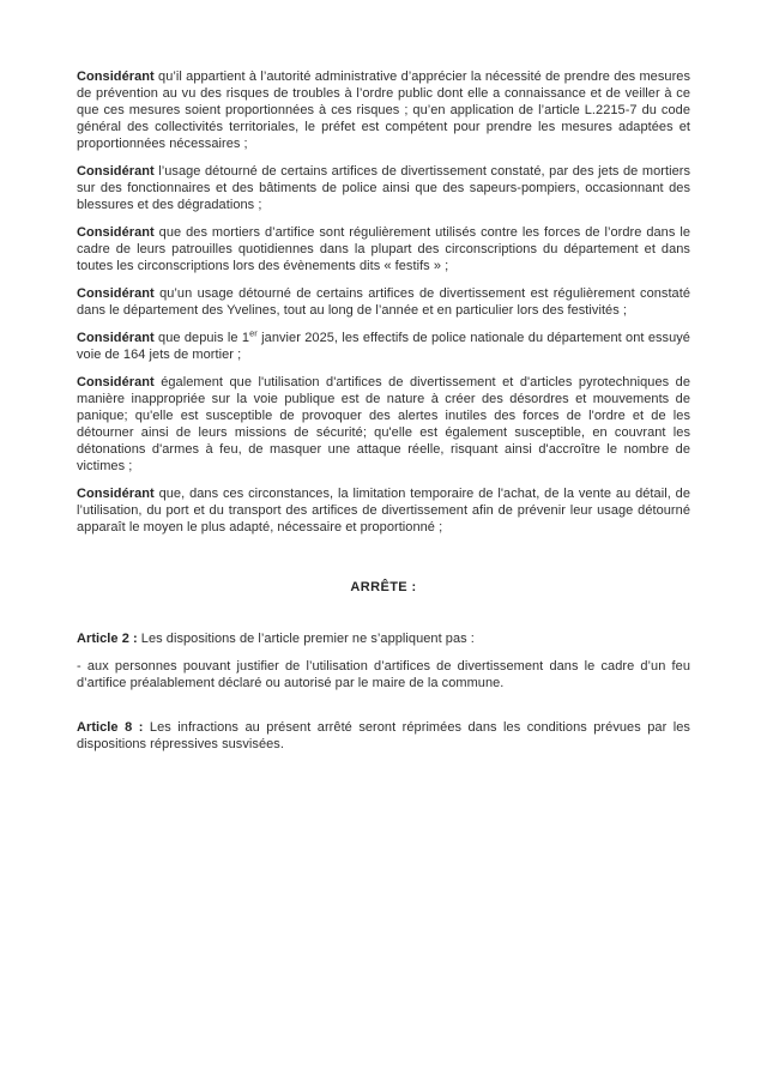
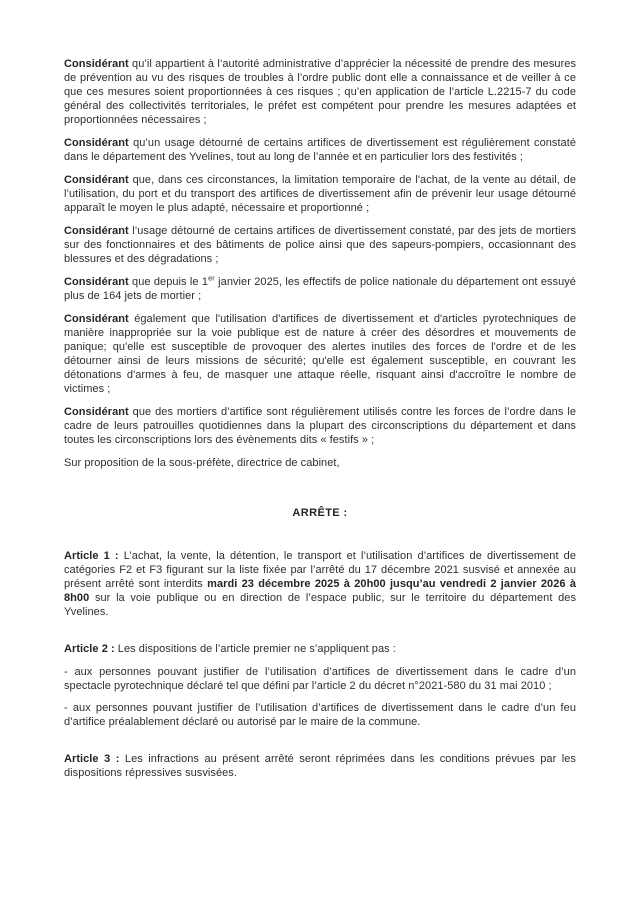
  Considérant qu’il appartient à l’autorité administrative d’apprécier la nécessité de prendre des mesures de prévention au vu des risques de troubles à l’ordre public dont elle a connaissance et de veiller à ce que ces mesures soient proportionnées à ces risques ; qu’en application de l’article L.2215-7 du code général des collectivités territoriales, le préfet est compétent pour prendre les mesures adaptées et proportionnées nécessaires ;
- Considérant l’usage détourné de certains artifices de divertissement constaté, par des jets de mortiers sur des fonctionnaires et des bâtiments de police ainsi que des sapeurs-pompiers, occasionnant des blessures et des dégradations ;
+ Considérant qu’un usage détourné de certains artifices de divertissement est régulièrement constaté dans le département des Yvelines, tout au long de l’année et en particulier lors des festivités ;
- Considérant que des mortiers d’artifice sont régulièrement utilisés contre les forces de l’ordre dans le cadre de leurs patrouilles quotidiennes dans la plupart des circonscriptions du département et dans toutes les circonscriptions lors des évènements dits « festifs » ;
+ Considérant que, dans ces circonstances, la limitation temporaire de l'achat, de la vente au détail, de l’utilisation, du port et du transport des artifices de divertissement afin de prévenir leur usage détourné apparaît le moyen le plus adapté, nécessaire et proportionné ;
- Considérant qu’un usage détourné de certains artifices de divertissement est régulièrement constaté dans le département des Yvelines, tout au long de l’année et en particulier lors des festivités ;
+ Considérant l’usage détourné de certains artifices de divertissement constaté, par des jets de mortiers sur des fonctionnaires et des bâtiments de police ainsi que des sapeurs-pompiers, occasionnant des blessures et des dégradations ;
- Considérant que depuis le 1er janvier 2025, les effectifs de police nationale du département ont essuyé voie de 164 jets de mortier ;
+ Considérant que depuis le 1er janvier 2025, les effectifs de police nationale du département ont essuyé plus de 164 jets de mortier ;
  Considérant également que l'utilisation d'artifices de divertissement et d'articles pyrotechniques de manière inappropriée sur la voie publique est de nature à créer des désordres et mouvements de panique; qu'elle est susceptible de provoquer des alertes inutiles des forces de l'ordre et de les détourner ainsi de leurs missions de sécurité; qu'elle est également susceptible, en couvrant les détonations d'armes à feu, de masquer une attaque réelle, risquant ainsi d'accroître le nombre de victimes ;
- Considérant que, dans ces circonstances, la limitation temporaire de l'achat, de la vente au détail, de l’utilisation, du port et du transport des artifices de divertissement afin de prévenir leur usage détourné apparaît le moyen le plus adapté, nécessaire et proportionné ;
+ Considérant que des mortiers d’artifice sont régulièrement utilisés contre les forces de l’ordre dans le cadre de leurs patrouilles quotidiennes dans la plupart des circonscriptions du département et dans toutes les circonscriptions lors des évènements dits « festifs » ;
+ Sur proposition de la sous-préfète, directrice de cabinet,
  ARRÊTE :
+ Article 1 : L’achat, la vente, la détention, le transport et l’utilisation d’artifices de divertissement de catégories F2 et F3 figurant sur la liste fixée par l’arrêté du 17 décembre 2021 susvisé et annexée au présent arrêté sont interdits mardi 23 décembre 2025 à 20h00 jusqu’au vendredi 2 janvier 2026 à 8h00 sur la voie publique ou en direction de l’espace public, sur le territoire du département des Yvelines.
  Article 2 : Les dispositions de l’article premier ne s’appliquent pas :
+ - aux personnes pouvant justifier de l’utilisation d’artifices de divertissement dans le cadre d’un spectacle pyrotechnique déclaré tel que défini par l’article 2 du décret n°2021-580 du 31 mai 2010 ;
  - aux personnes pouvant justifier de l’utilisation d’artifices de divertissement dans le cadre d’un feu d’artifice préalablement déclaré ou autorisé par le maire de la commune.
- Article 8 : Les infractions au présent arrêté seront réprimées dans les conditions prévues par les dispositions répressives susvisées.
+ Article 3 : Les infractions au présent arrêté seront réprimées dans les conditions prévues par les dispositions répressives susvisées.
